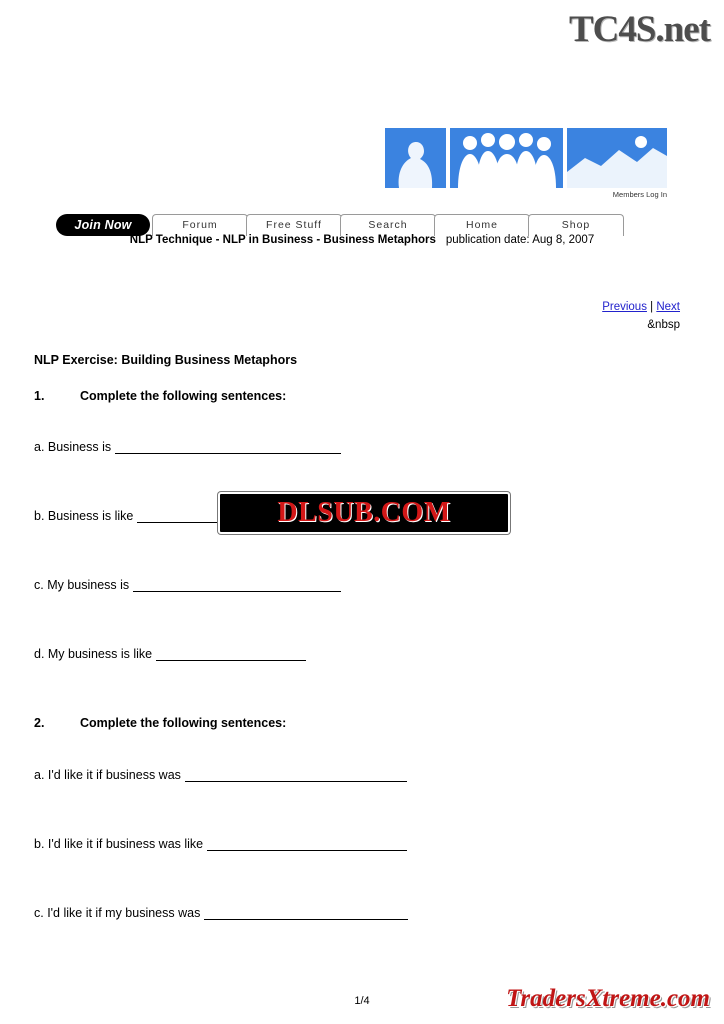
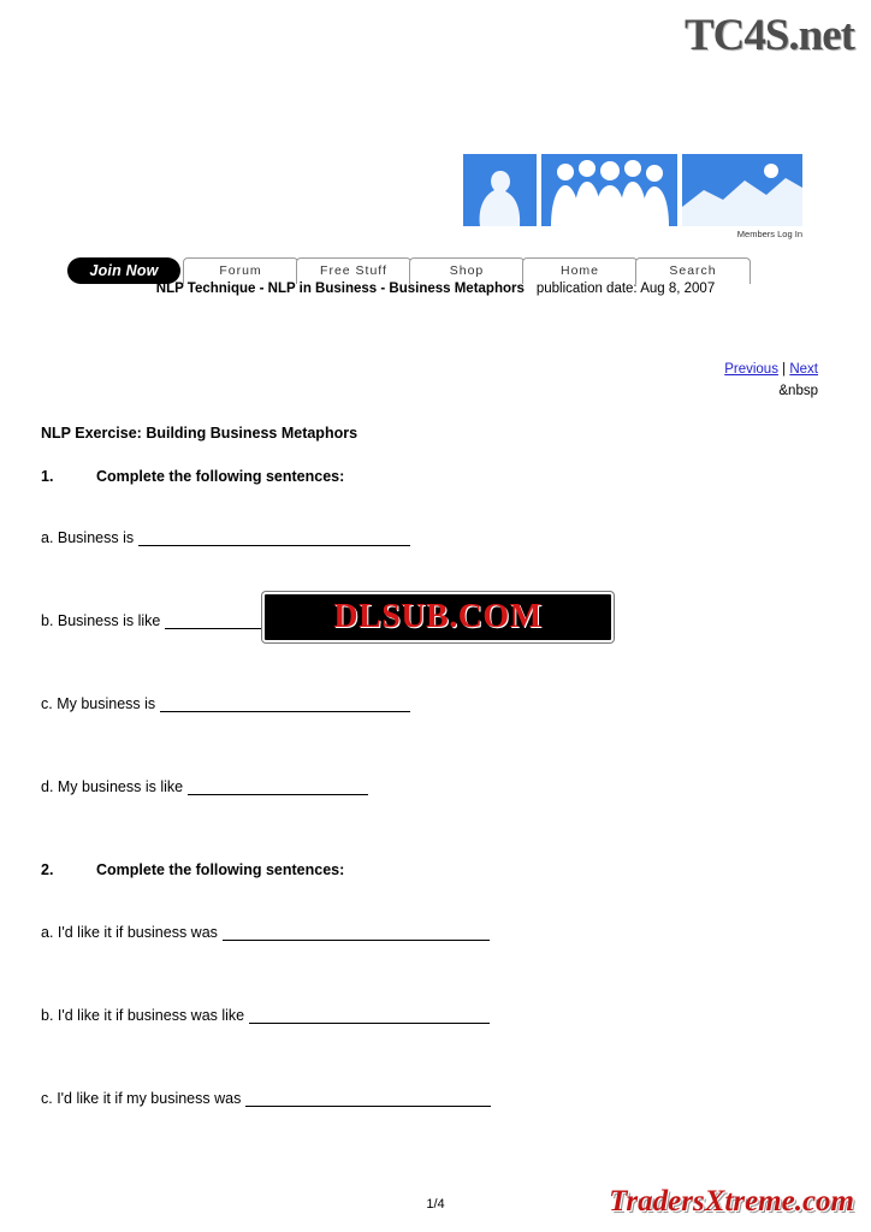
  TC4S.net
  Members Log In
  Join Now
  Forum
  Free Stuff
- Search
+ Shop
  Home
- Shop
+ Search
  NLP Technique - NLP in Business - Business Metaphors publication date: Aug 8, 2007
  Previous | Next
  &nbsp
  NLP Exercise: Building Business Metaphors
  1. Complete the following sentences:
  a. Business is
  b. Business is like
  c. My business is
  d. My business is like
  2. Complete the following sentences:
  a. I'd like it if business was
  b. I'd like it if business was like
  c. I'd like it if my business was
  DLSUB.COM
  1/4
  TradersXtreme.com
